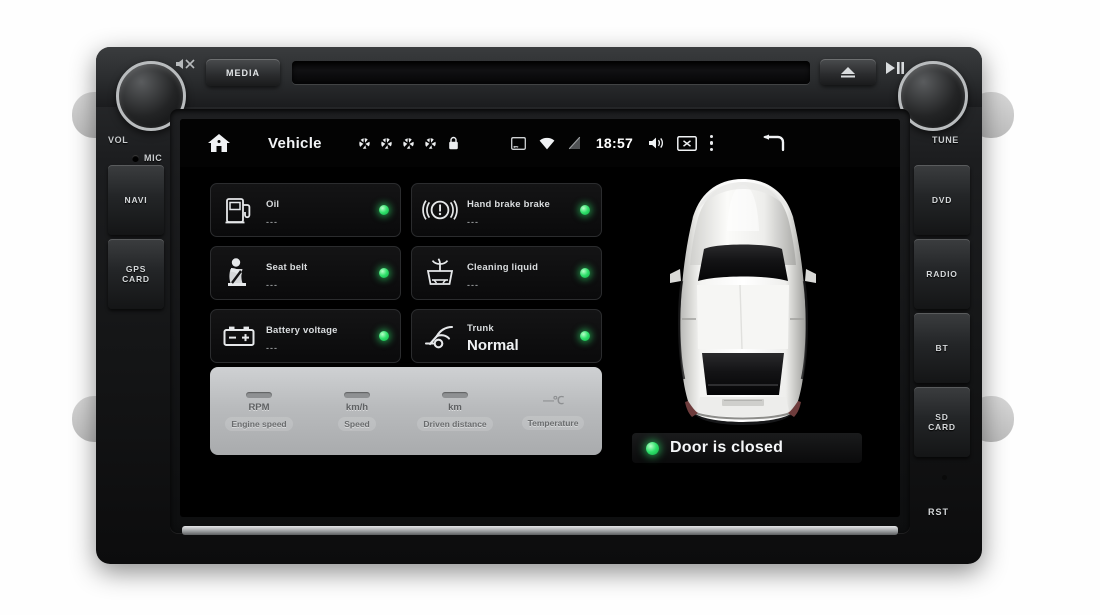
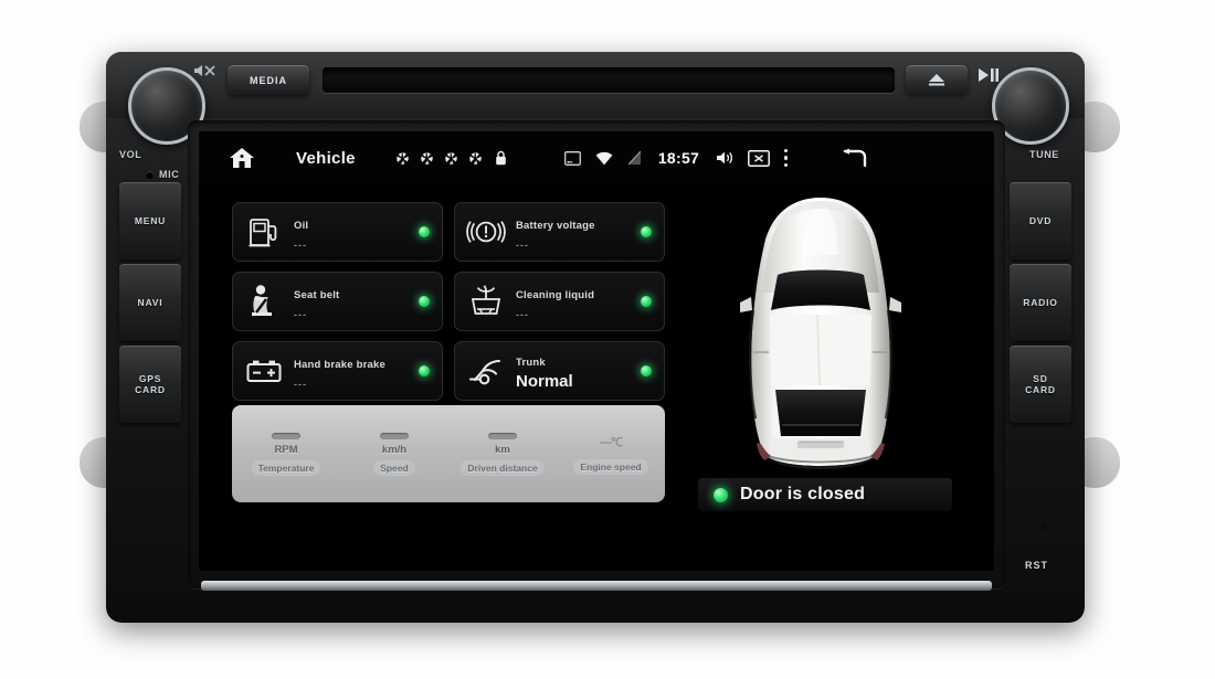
  VOL
  MIC
  MEDIA
  TUNE
+ MENU
  NAVI
  GPS
  CARD
  DVD
  RADIO
- BT
  SD
  CARD
  RST
  Vehicle
  18:57
  Oil
  ---
- Hand brake brake
+ Battery voltage
  ---
  Seat belt
  ---
  Cleaning liquid
  ---
- Battery voltage
+ Hand brake brake
  ---
  Trunk
  Normal
  RPM
- Engine speed
+ Temperature
  km/h
  Speed
  km
  Driven distance
  —℃
- Temperature
+ Engine speed
  Door is closed
